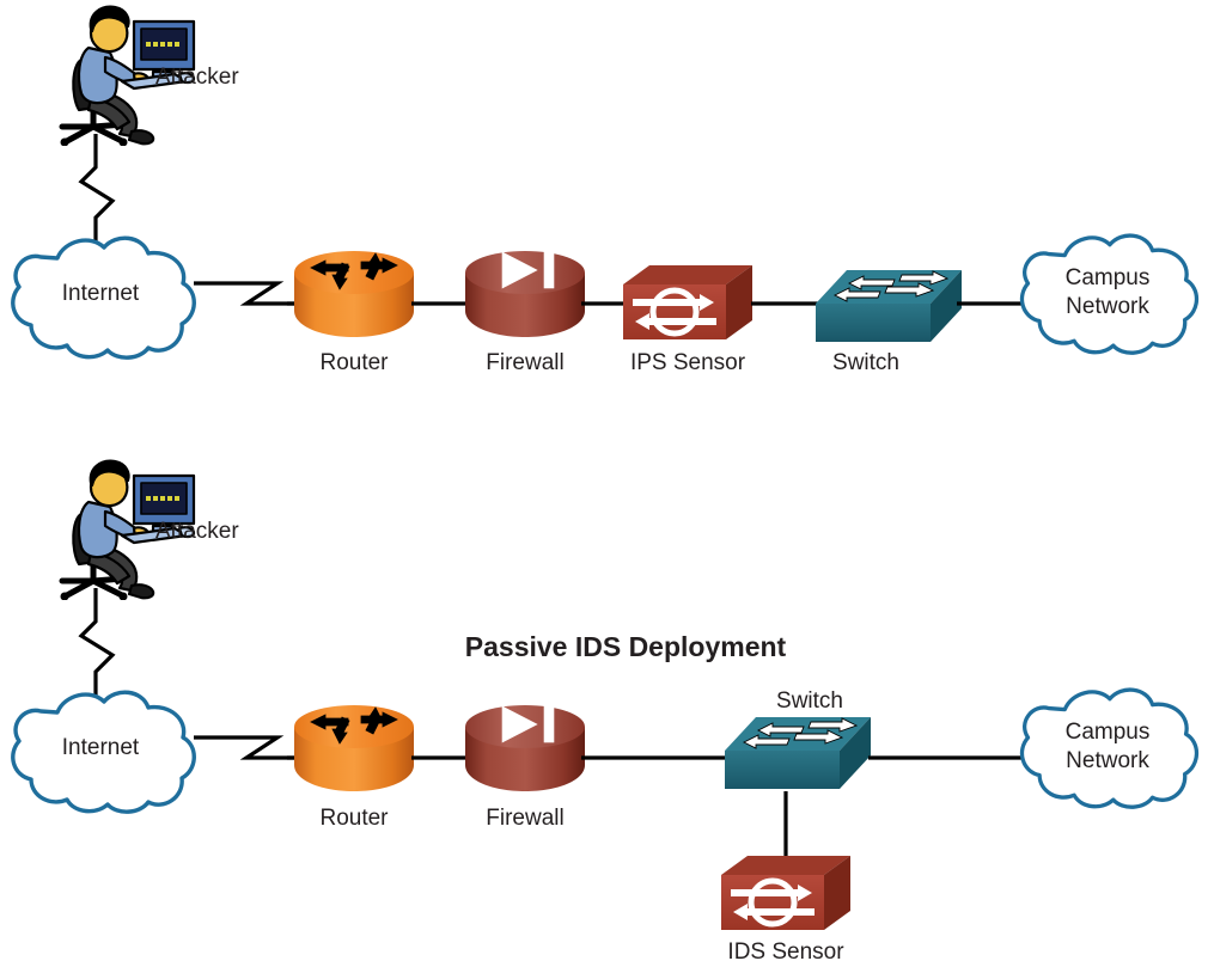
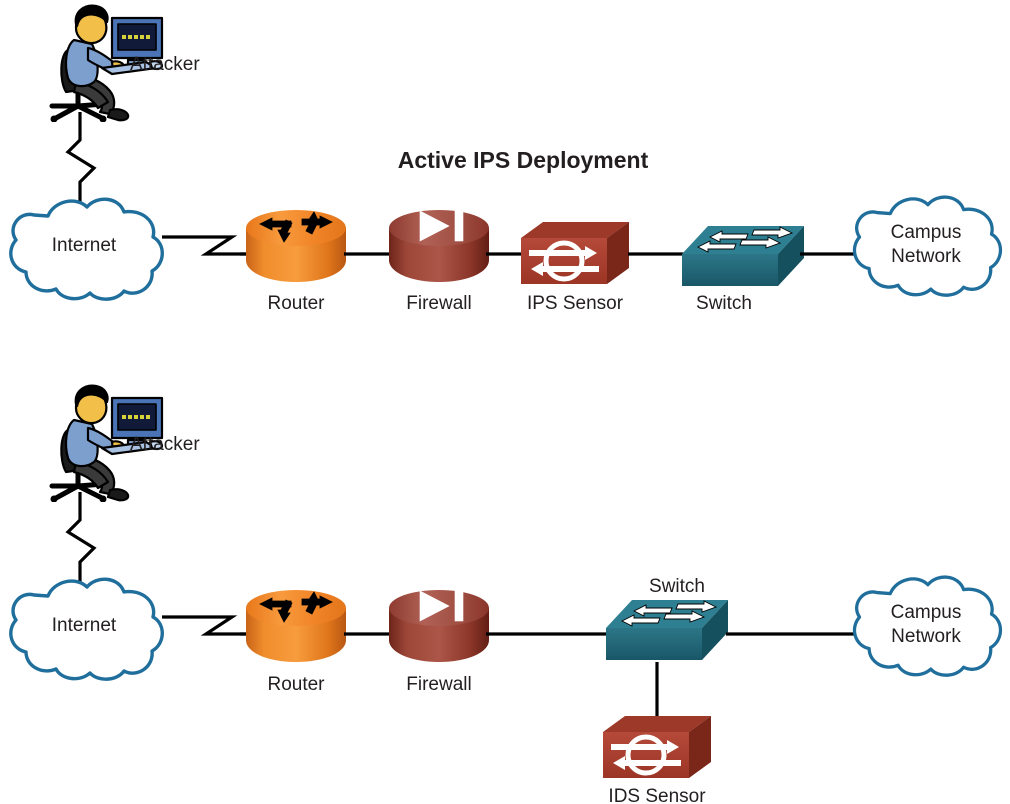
  Attacker
  Internet
  Router
  Firewall
  IPS Sensor
  Switch
  Campus
  Network
+ Active IPS Deployment
  Attacker
  Internet
  Router
  Firewall
  Switch
  IDS Sensor
  Campus
  Network
- Passive IDS Deployment
